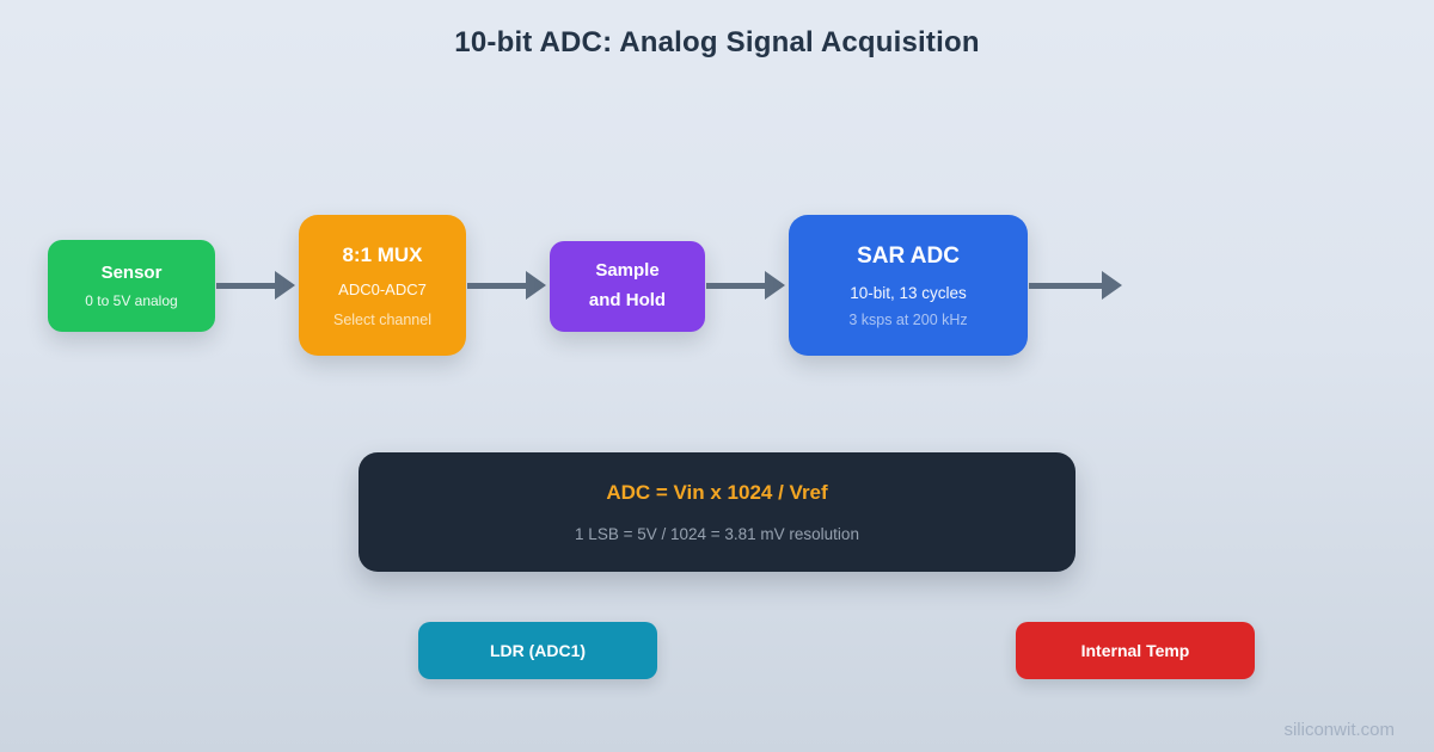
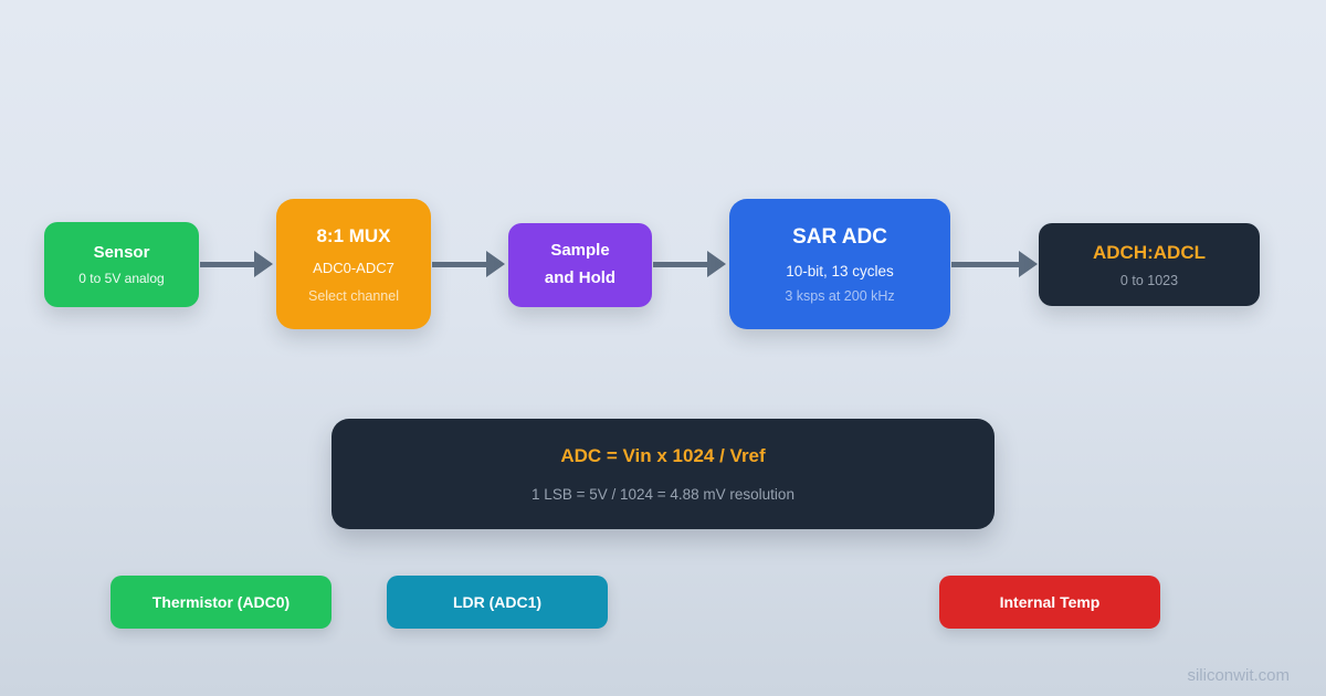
- 10-bit ADC: Analog Signal Acquisition
  Sensor
  0 to 5V analog
  8:1 MUX
  ADC0-ADC7
  Select channel
  Sample
  and Hold
  SAR ADC
  10-bit, 13 cycles
  3 ksps at 200 kHz
+ ADCH:ADCL
+ 0 to 1023
  ADC = Vin x 1024 / Vref
- 1 LSB = 5V / 1024 = 3.81 mV resolution
+ 1 LSB = 5V / 1024 = 4.88 mV resolution
+ Thermistor (ADC0)
  LDR (ADC1)
  Internal Temp
  siliconwit.com
